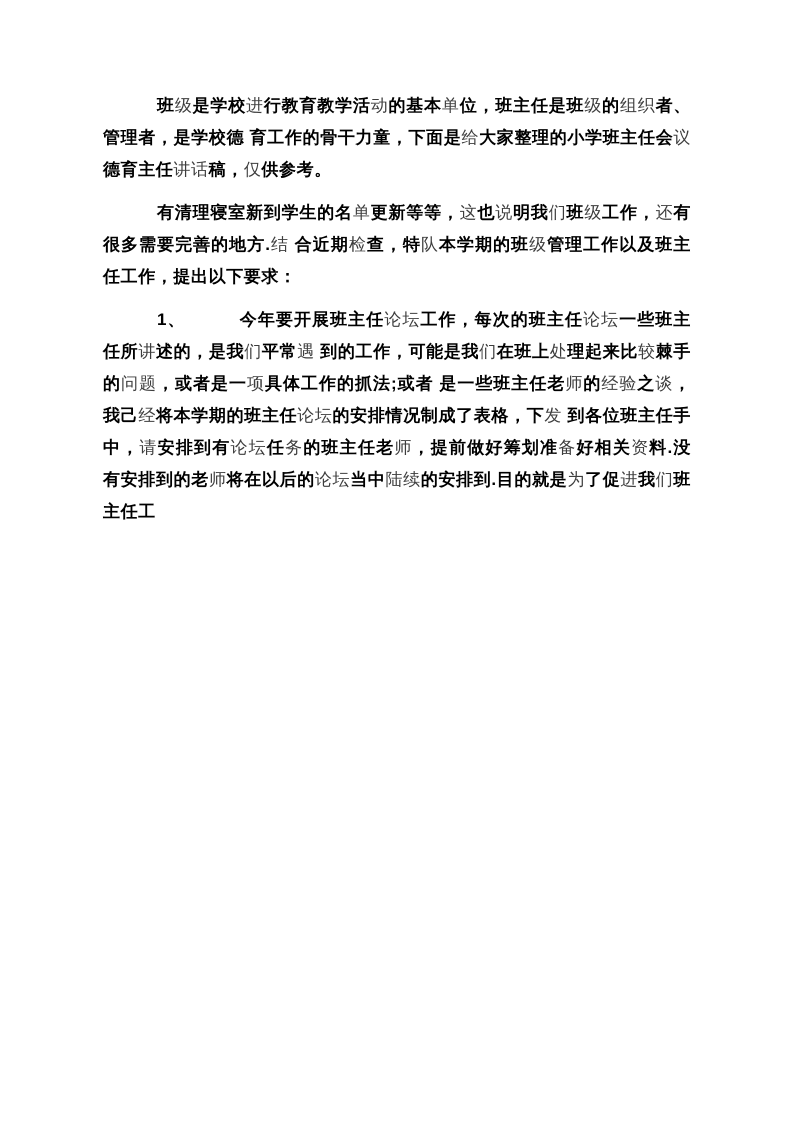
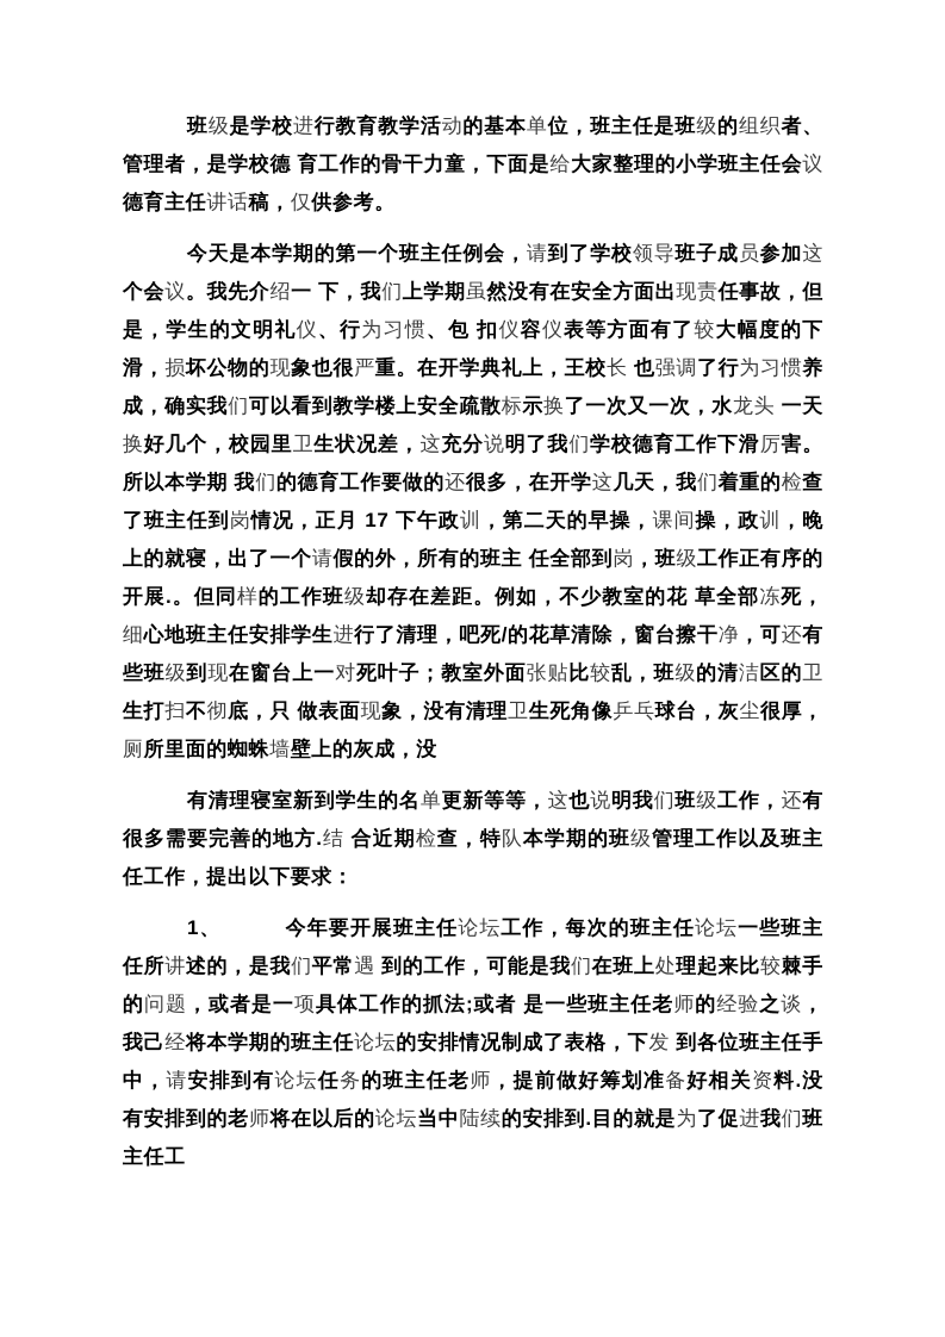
  班级是学校进行教育教学活动的基本单位，班主任是班级的组织者、管理者，是学校德 育工作的骨干力童，下面是给大家整理的小学班主任会议德育主任讲话稿，仅供参考。
+ 今天是本学期的第一个班主任例会，请到了学校领导班子成员参加这个会议。我先介绍一 下，我们上学期虽然没有在安全方面出现责任事故，但是，学生的文明礼仪、行为习惯、包 扣仪容仪表等方面有了较大幅度的下滑，损坏公物的现象也很严重。在开学典礼上，王校长 也强调了行为习惯养成，确实我们可以看到教学楼上安全疏散标示换了一次又一次，水龙头 一天换好几个，校园里卫生状况差，这充分说明了我们学校德育工作下滑厉害。所以本学期 我们的德育工作要做的还很多，在开学这几天，我们着重的检查了班主任到岗情况，正月 17 下午政训，第二天的早操，课间操，政训，晚上的就寝，出了一个请假的外，所有的班主 任全部到岗，班级工作正有序的开展.。但同样的工作班级却存在差距。例如，不少教室的花 草全部冻死，细心地班主任安排学生进行了清理，吧死/的花草清除，窗台擦干净，可还有 些班级到现在窗台上一对死叶子；教室外面张贴比较乱，班级的清洁区的卫生打扫不彻底，只 做表面现象，没有清理卫生死角像乒乓球台，灰尘很厚，厕所里面的蜘蛛墙壁上的灰成，没
  有清理寝室新到学生的名单更新等等，这也说明我们班级工作，还有很多需要完善的地方.结 合近期检查，特队本学期的班级管理工作以及班主任工作，提出以下要求：
  1、 今年要开展班主任论坛工作，每次的班主任论坛一些班主任所讲述的，是我们平常遇 到的工作，可能是我们在班上处理起来比较棘手的问题，或者是一项具体工作的抓法;或者 是一些班主任老师的经验之谈，我己经将本学期的班主任论坛的安排情况制成了表格，下发 到各位班主任手中，请安排到有论坛任务的班主任老师，提前做好筹划准备好相关资料.没 有安排到的老师将在以后的论坛当中陆续的安排到.目的就是为了促进我们班主任工
